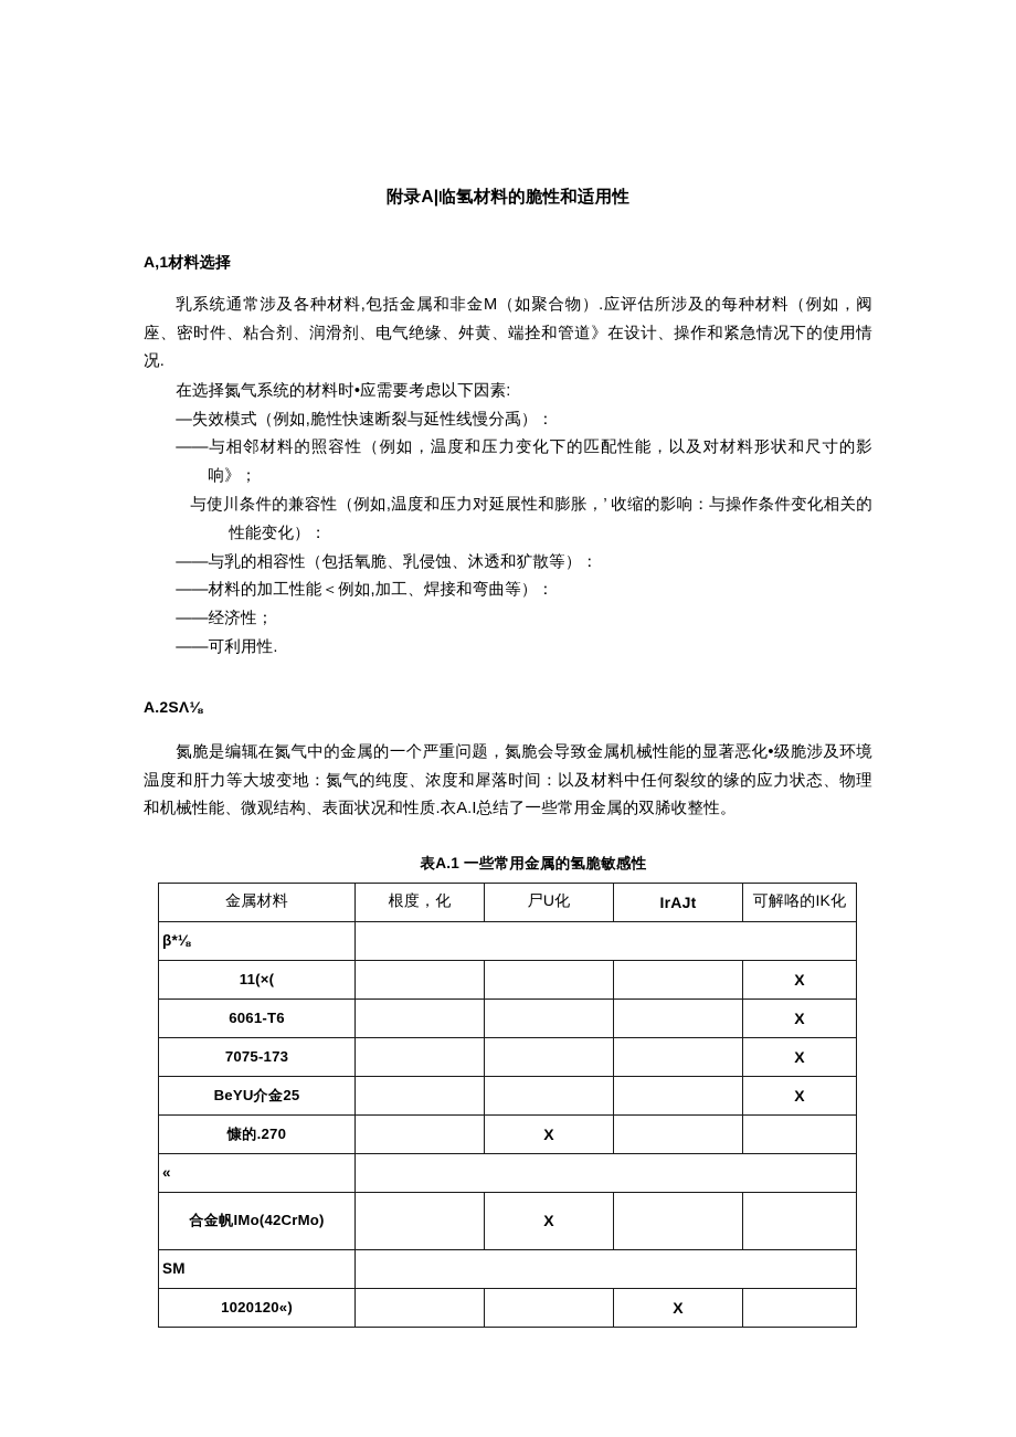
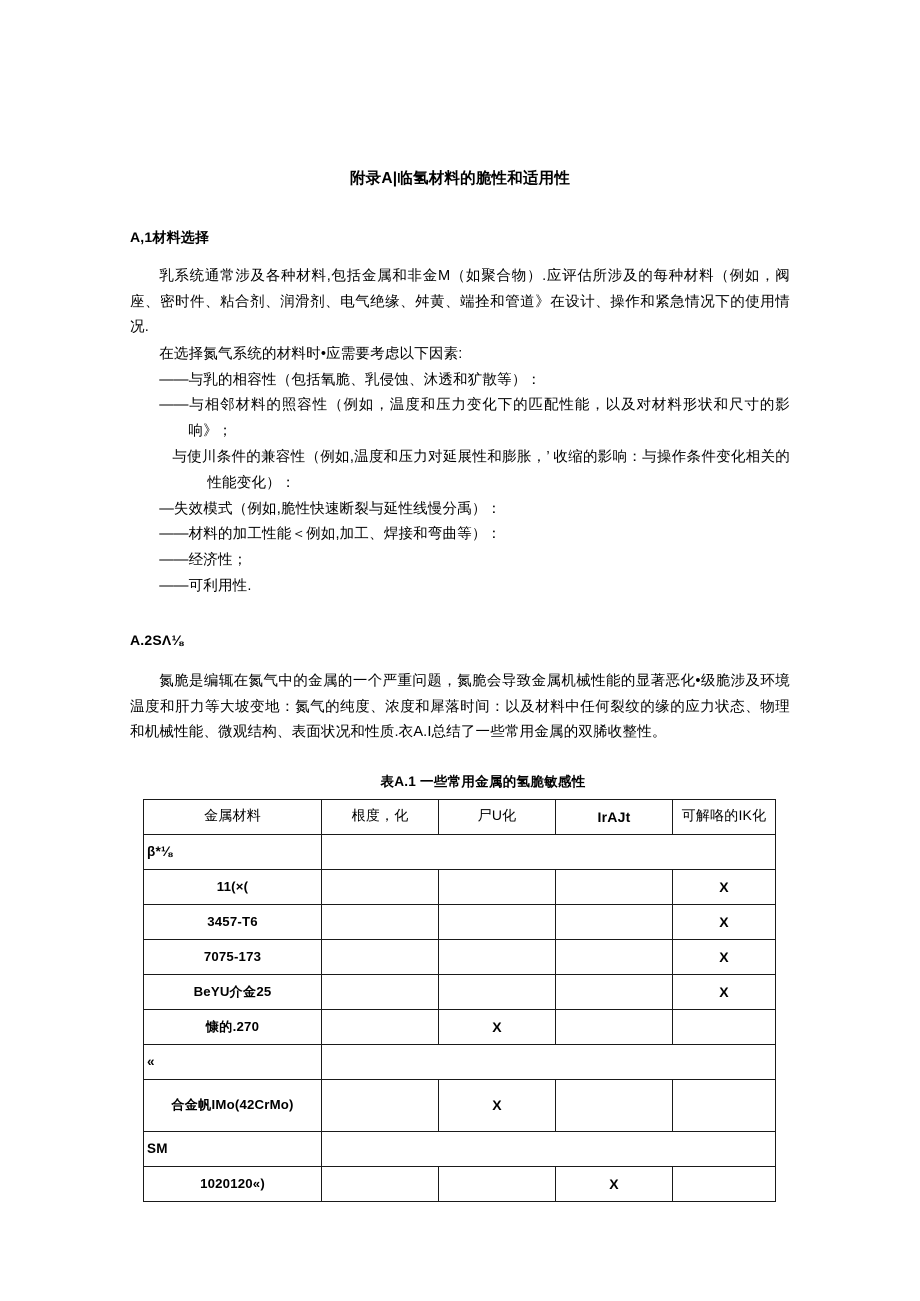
  附录A|临氢材料的脆性和适用性
  A,1材料选择
  乳系统通常涉及各种材料,包括金属和非金M（如聚合物）.应评估所涉及的每种材料（例如，阀座、密时件、粘合剂、润滑剂、电气绝缘、舛黄、端拴和管道》在设计、操作和紧急情况下的使用情况.
  在选择氮气系统的材料时•应需要考虑以下因素:
- —失效模式（例如,脆性快速断裂与延性线慢分禹）：
+ ——与乳的相容性（包括氧脆、乳侵蚀、沐透和犷散等）：
  ——与相邻材料的照容性（例如，温度和压力变化下的匹配性能，以及对材料形状和尺寸的影响》；
  与使川条件的兼容性（例如,温度和压力对延展性和膨胀，’ 收缩的影响：与操作条件变化相关的性能变化）：
- ——与乳的相容性（包括氧脆、乳侵蚀、沐透和犷散等）：
+ —失效模式（例如,脆性快速断裂与延性线慢分禹）：
  ——材料的加工性能＜例如,加工、焊接和弯曲等）：
  ——经济性；
  ——可利用性.
  A.2SΛ⅛
  氮脆是编辄在氮气中的金属的一个严重问题，氮脆会导致金属机械性能的显著恶化•级脆涉及环境温度和肝力等大坡变地：氮气的纯度、浓度和犀落时间：以及材料中任何裂纹的缘的应力状态、物理和机械性能、微观结构、表面状况和性质.衣A.I总结了一些常用金属的双脪收整性。
  表A.1 一些常用金属的氢脆敏感性
  金属材料	根度，化	尸U化	IrAJt	可解咯的IK化
  β*⅛
  11(×(				X
- 6061-T6				X
+ 3457-T6				X
  7075-173				X
  BeYU介金25				X
  慷的.270		X
  «
  合金帆IMo(42CrMo)		X
  SM
  1020120«)			X
